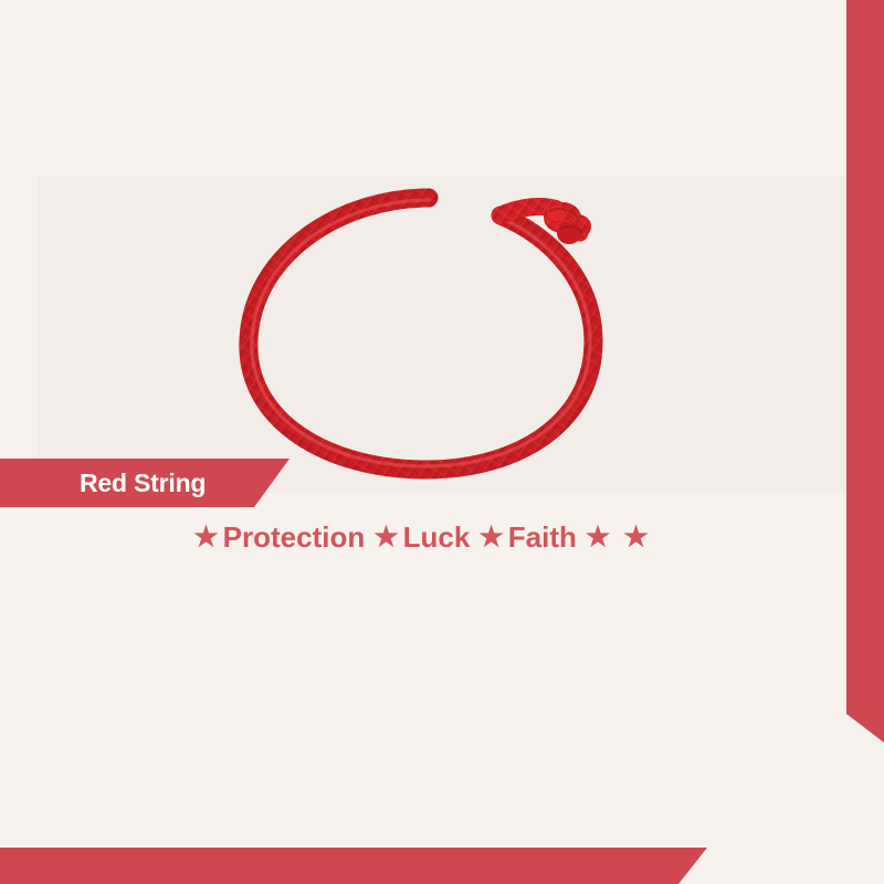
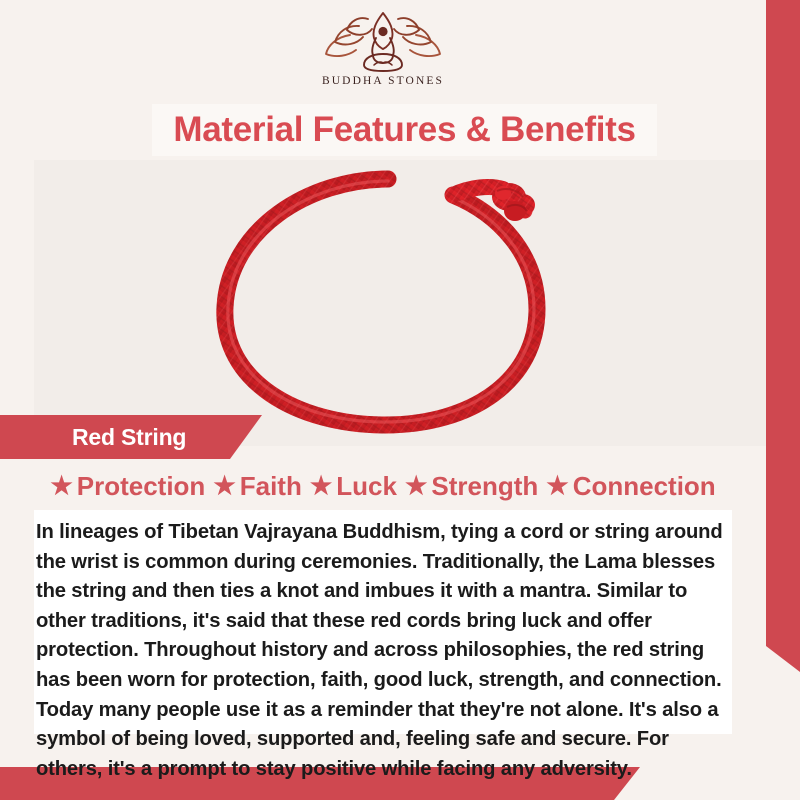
+ BUDDHA STONES
+ Material Features & Benefits
  Red String
  ★
  Protection
  ★
- Luck
+ Faith
  ★
- Faith
+ Luck
  ★
+ Strength
  ★
+ Connection
+ In lineages of Tibetan Vajrayana Buddhism, tying a cord or string around the wrist is common during ceremonies. Traditionally, the Lama blesses the string and then ties a knot and imbues it with a mantra. Similar to other traditions, it's said that these red cords bring luck and offer protection. Throughout history and across philosophies, the red string has been worn for protection, faith, good luck, strength, and connection. Today many people use it as a reminder that they're not alone. It's also a symbol of being loved, supported and, feeling safe and secure. For others, it's a prompt to stay positive while facing any adversity.
